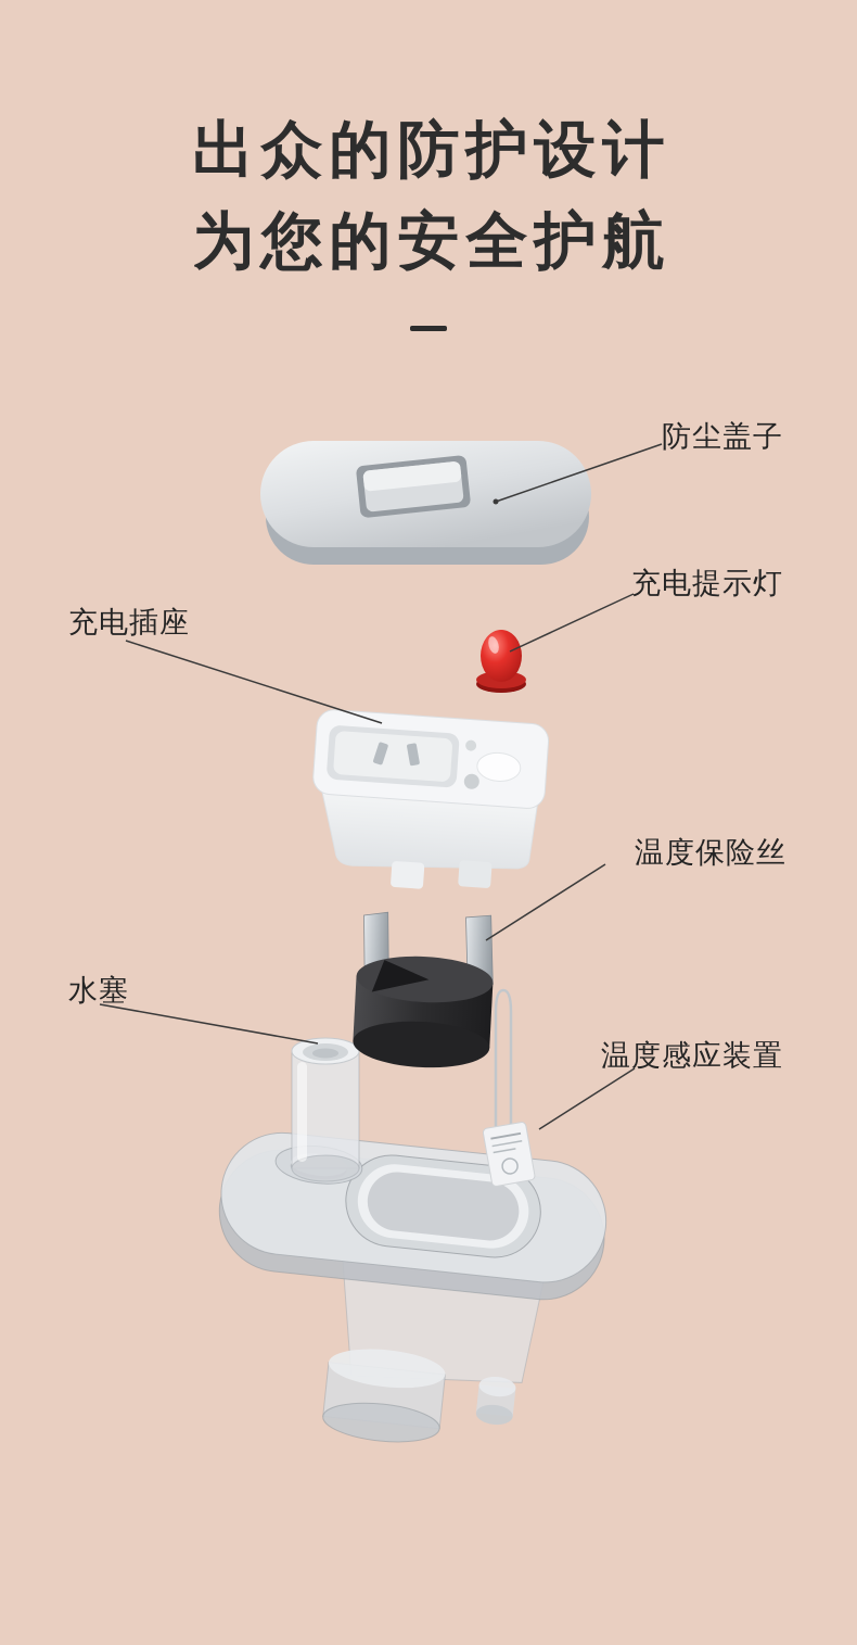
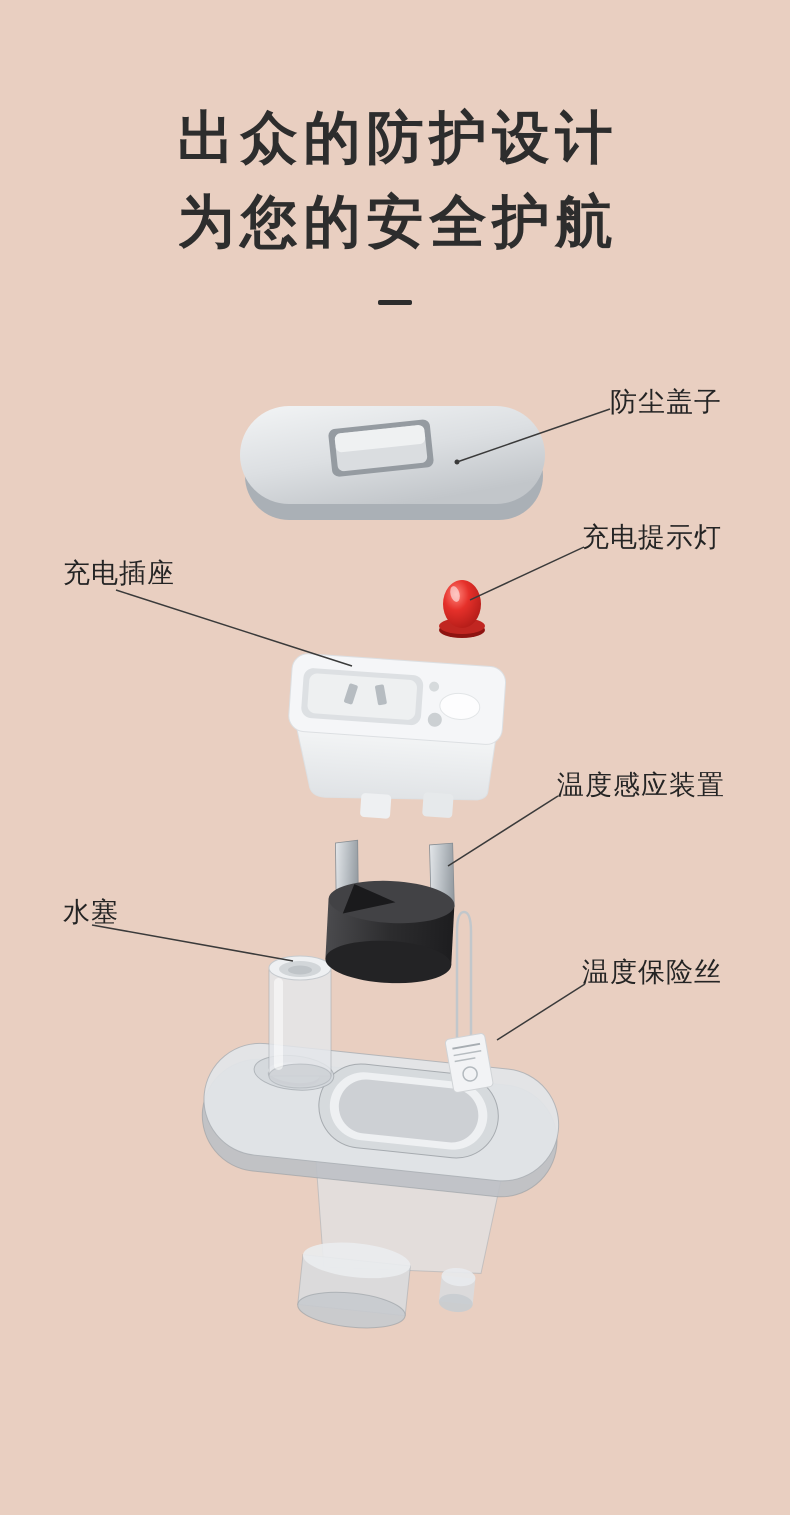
  出众的防护设计
  为您的安全护航
  防尘盖子
  充电提示灯
  充电插座
- 温度保险丝
+ 温度感应装置
  水塞
- 温度感应装置
+ 温度保险丝
